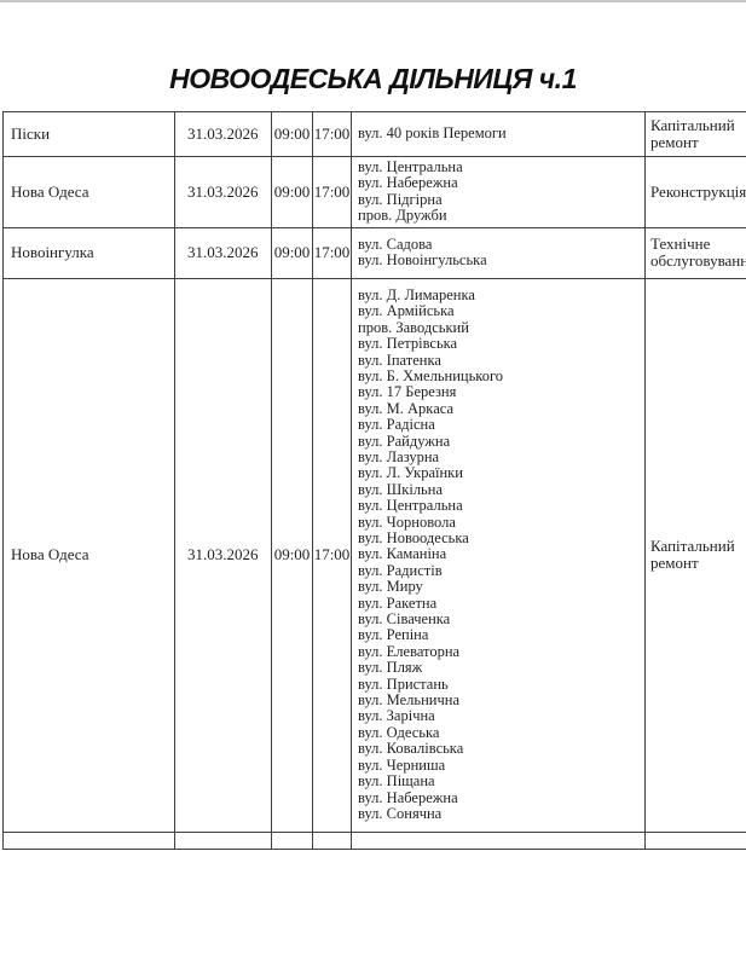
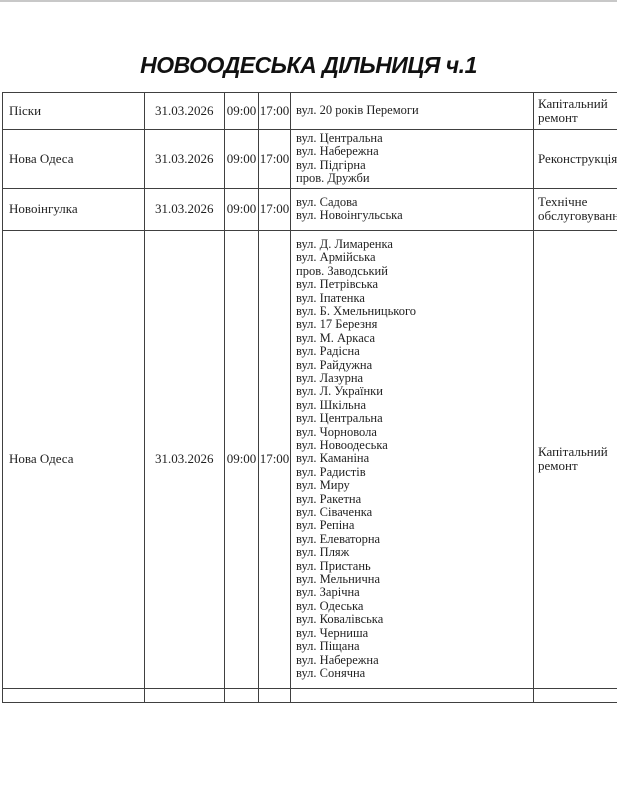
  НОВООДЕСЬКА ДІЛЬНИЦЯ ч.1
- Піски	31.03.2026	09:00	17:00	вул. 40 років Перемоги	Капітальний ремонт
+ Піски	31.03.2026	09:00	17:00	вул. 20 років Перемоги	Капітальний ремонт
  Нова Одеса	31.03.2026	09:00	17:00	вул. Центральна вул. Набережна вул. Підгірна пров. Дружби	Реконструкція
  Новоінгулка	31.03.2026	09:00	17:00	вул. Садова вул. Новоінгульська	Технічне обслуговуванн
  Нова Одеса	31.03.2026	09:00	17:00	вул. Д. Лимаренка вул. Армійська пров. Заводський вул. Петрівська вул. Іпатенка вул. Б. Хмельницького вул. 17 Березня вул. М. Аркаса вул. Радісна вул. Райдужна вул. Лазурна вул. Л. Українки вул. Шкільна вул. Центральна вул. Чорновола вул. Новоодеська вул. Каманіна вул. Радистів вул. Миру вул. Ракетна вул. Сіваченка вул. Репіна вул. Елеваторна вул. Пляж вул. Пристань вул. Мельнична вул. Зарічна вул. Одеська вул. Ковалівська вул. Черниша вул. Піщана вул. Набережна вул. Сонячна	Капітальний ремонт
